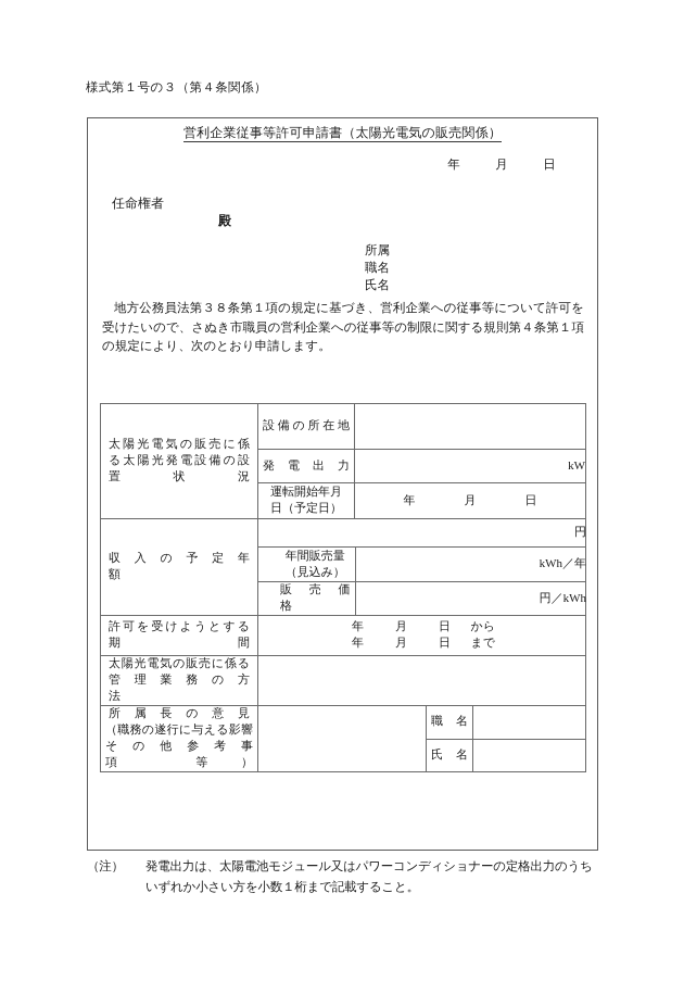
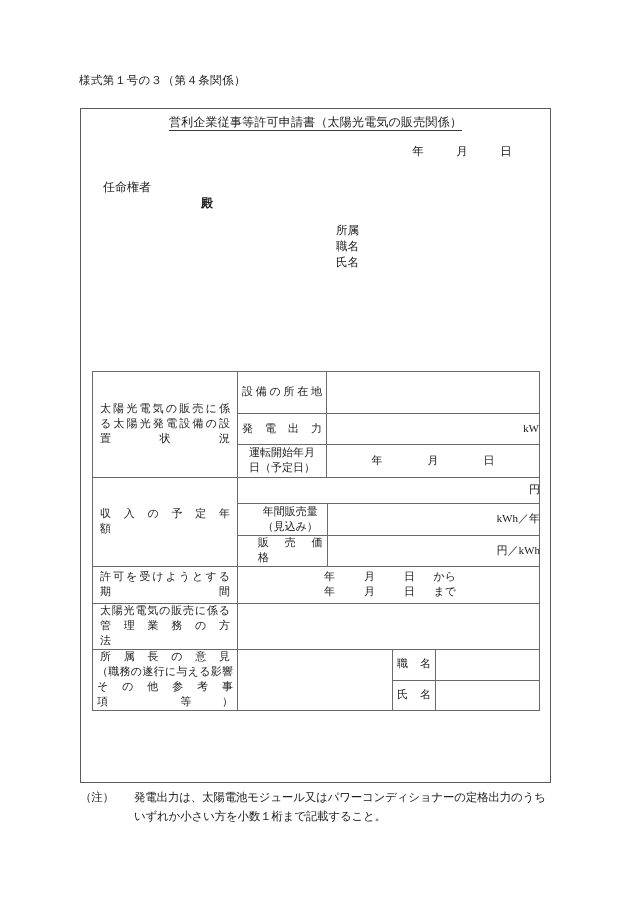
  様式第１号の３（第４条関係）
  営利企業従事等許可申請書（太陽光電気の販売関係）
  年 月 日
  任命権者
  殿
  所属
  職名
  氏名
- 地方公務員法第３８条第１項の規定に基づき、営利企業への従事等について許可を受けたいので、さぬき市職員の営利企業への従事等の制限に関する規則第４条第１項の規定により、次のとおり申請します。
  太陽光電気の販売に係 る太陽光発電設備の設 置 状 況	設備の所在地
  発 電 出 力	kW
  運転開始年月 日（予定日）	年 月 日
  収 入 の 予 定 年 額
  円
  	年間販売量 （見込み）	kWh／年
  	販 売 価 格	円／kWh
  許可を受けようとする 期 間	年 月 日 から 年 月 日 まで
  太陽光電気の販売に係る 管 理 業 務 の 方 法
  所 属 長 の 意 見 （職務の遂行に与える影響 そ の 他 参 考 事 項 等）		職 名
  氏 名
  （注） 発電出力は、太陽電池モジュール又はパワーコンディショナーの定格出力のうち
  いずれか小さい方を小数１桁まで記載すること。
